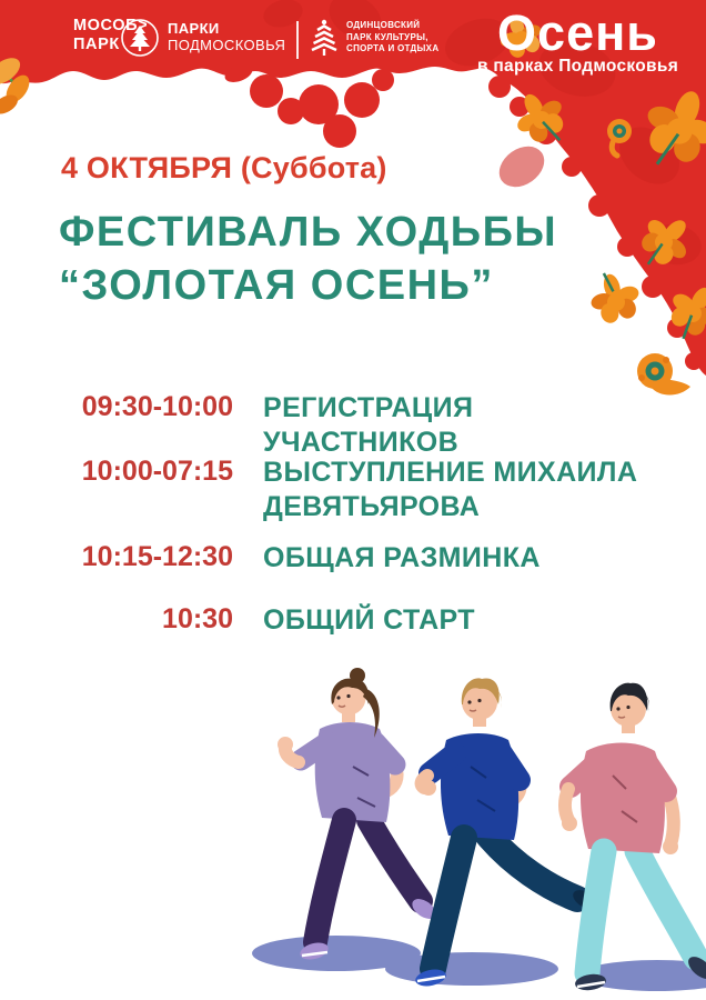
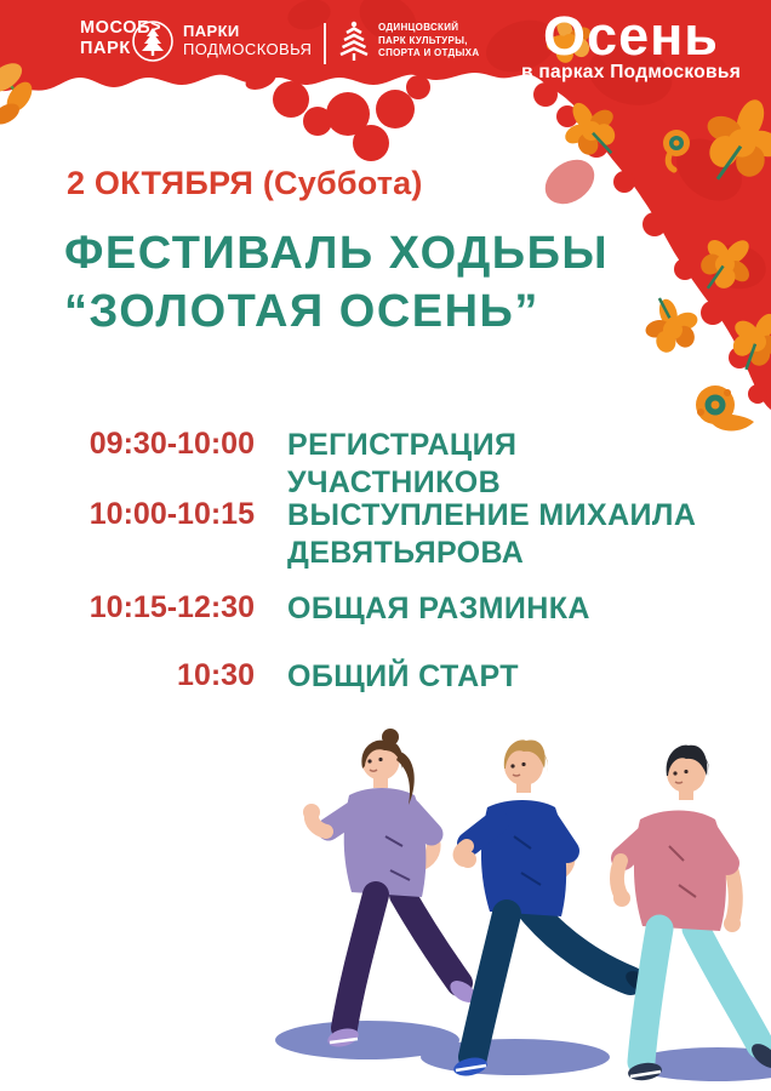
  МОСОБ>
  ПАРК
  ПАРКИ
  ПОДМОСКОВЬЯ
  ОДИНЦОВСКИЙ
  ПАРК КУЛЬТУРЫ,
  СПОРТА И ОТДЫХА
  Осень
  в парках Подмосковья
- 4 ОКТЯБРЯ (Суббота)
+ 2 ОКТЯБРЯ (Суббота)
  ФЕСТИВАЛЬ ХОДЬБЫ
  “ЗОЛОТАЯ ОСЕНЬ”
  09:30-10:00
  РЕГИСТРАЦИЯ УЧАСТНИКОВ
- 10:00-07:15
+ 10:00-10:15
  ВЫСТУПЛЕНИЕ МИХАИЛА ДЕВЯТЬЯРОВА
  10:15-12:30
  ОБЩАЯ РАЗМИНКА
  10:30
  ОБЩИЙ СТАРТ
